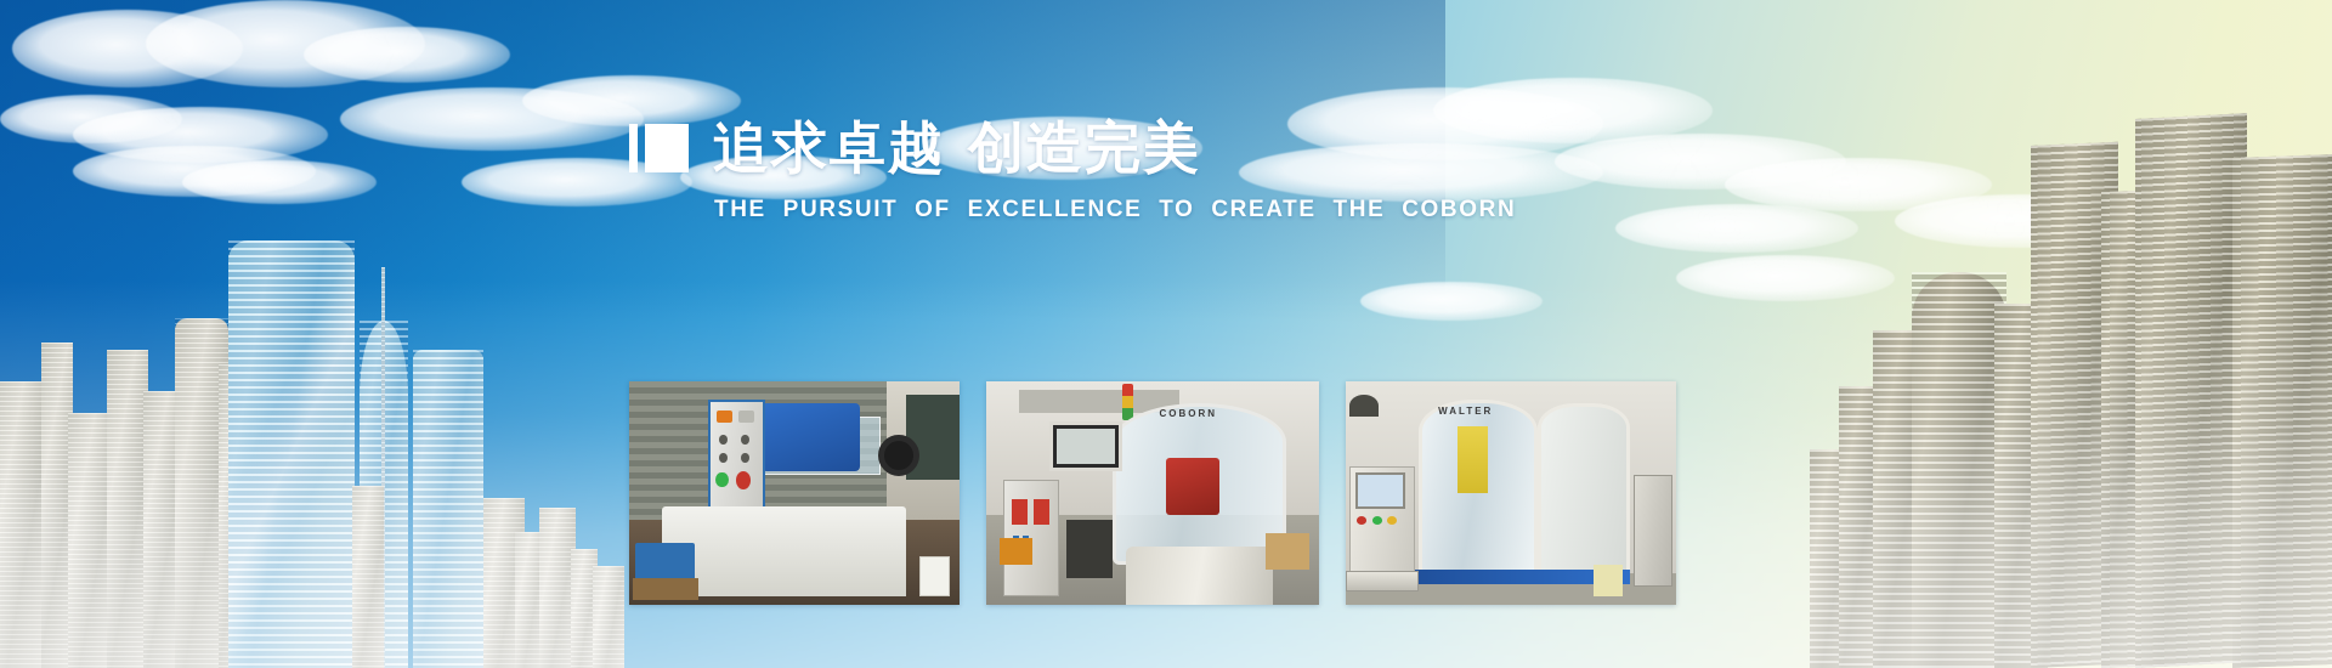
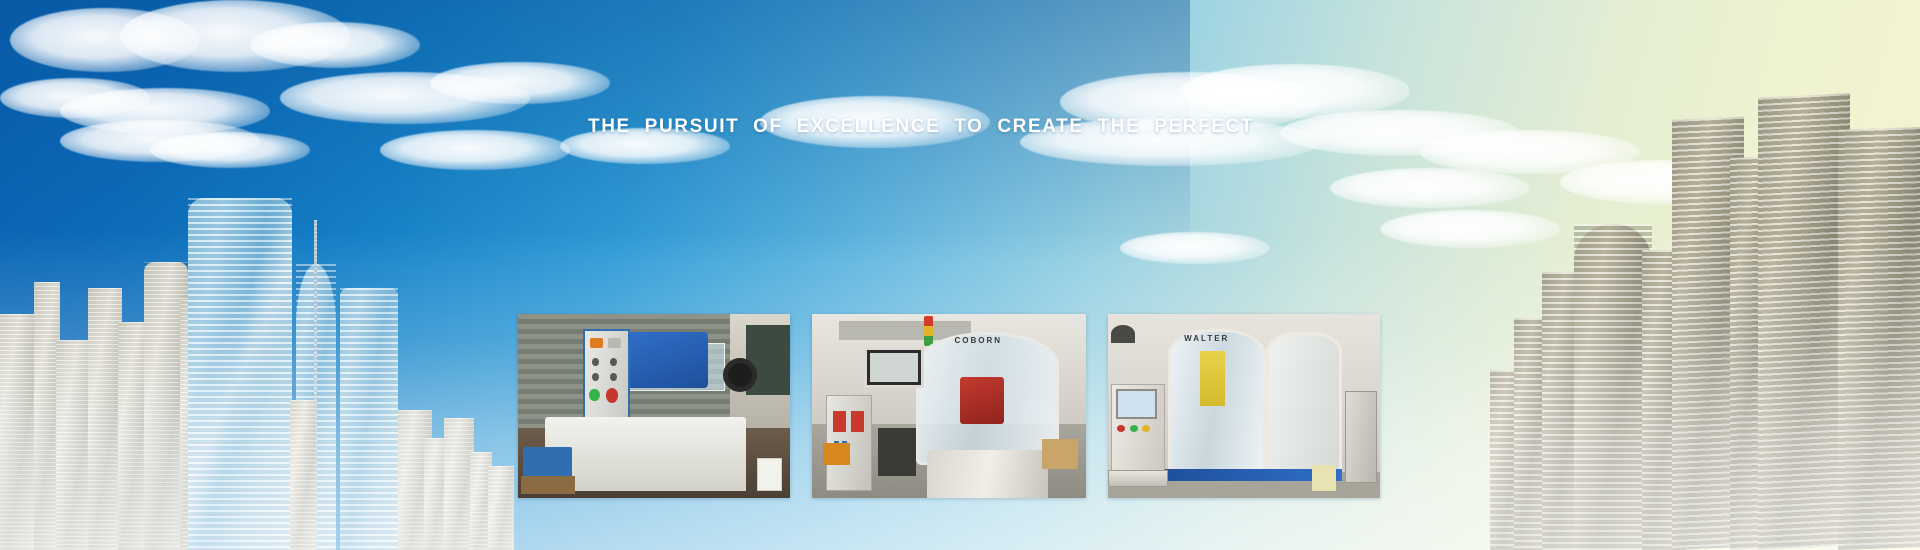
- 追求卓越 创造完美
- THE PURSUIT OF EXCELLENCE TO CREATE THE COBORN
+ THE PURSUIT OF EXCELLENCE TO CREATE THE PERFECT
  COBORN
  WALTER
